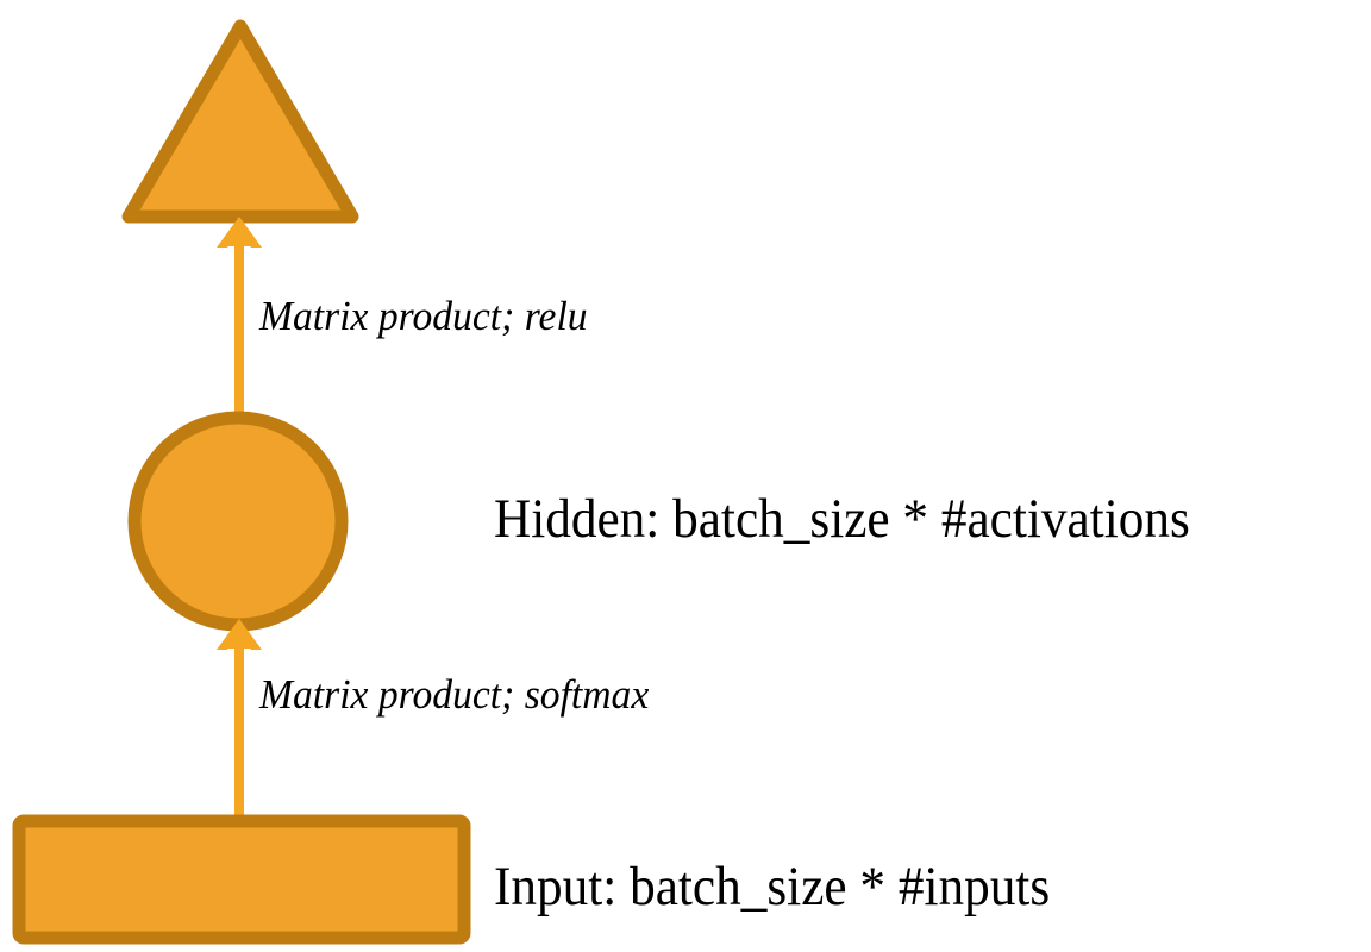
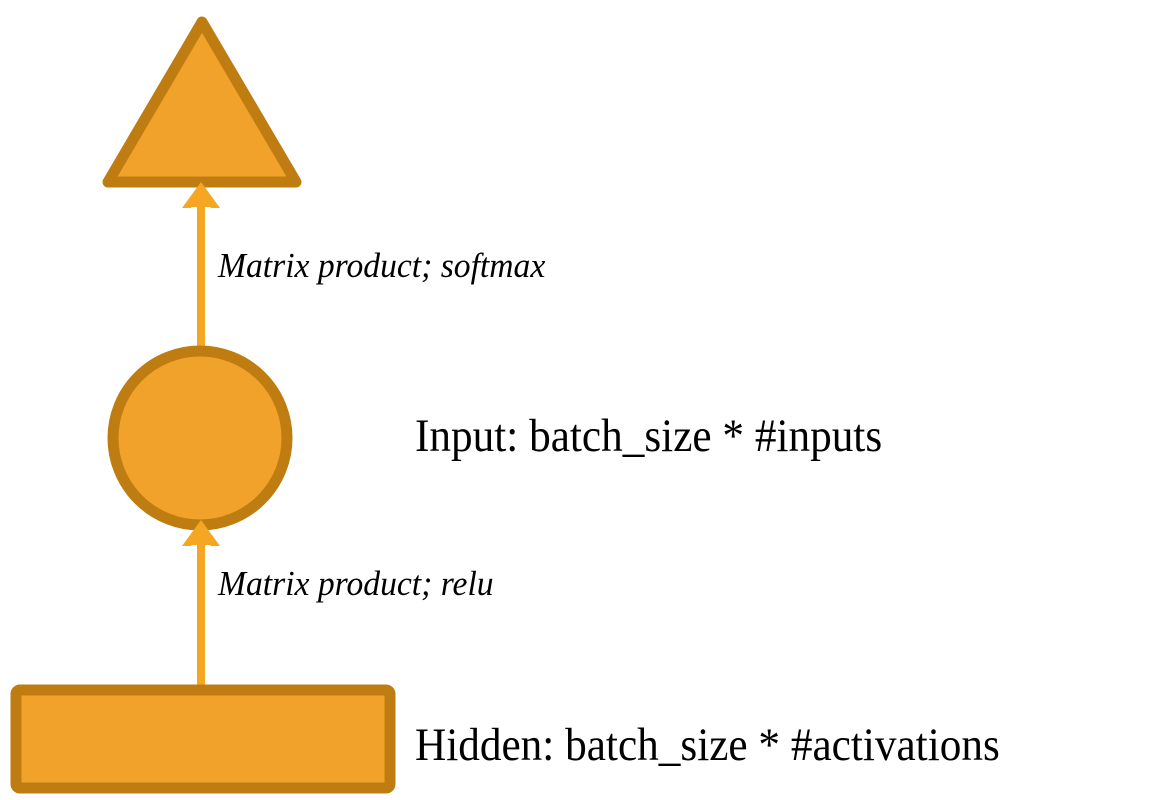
- Matrix product; relu
+ Matrix product; softmax
- Hidden: batch_size * #activations
+ Input: batch_size * #inputs
- Matrix product; softmax
+ Matrix product; relu
- Input: batch_size * #inputs
+ Hidden: batch_size * #activations
